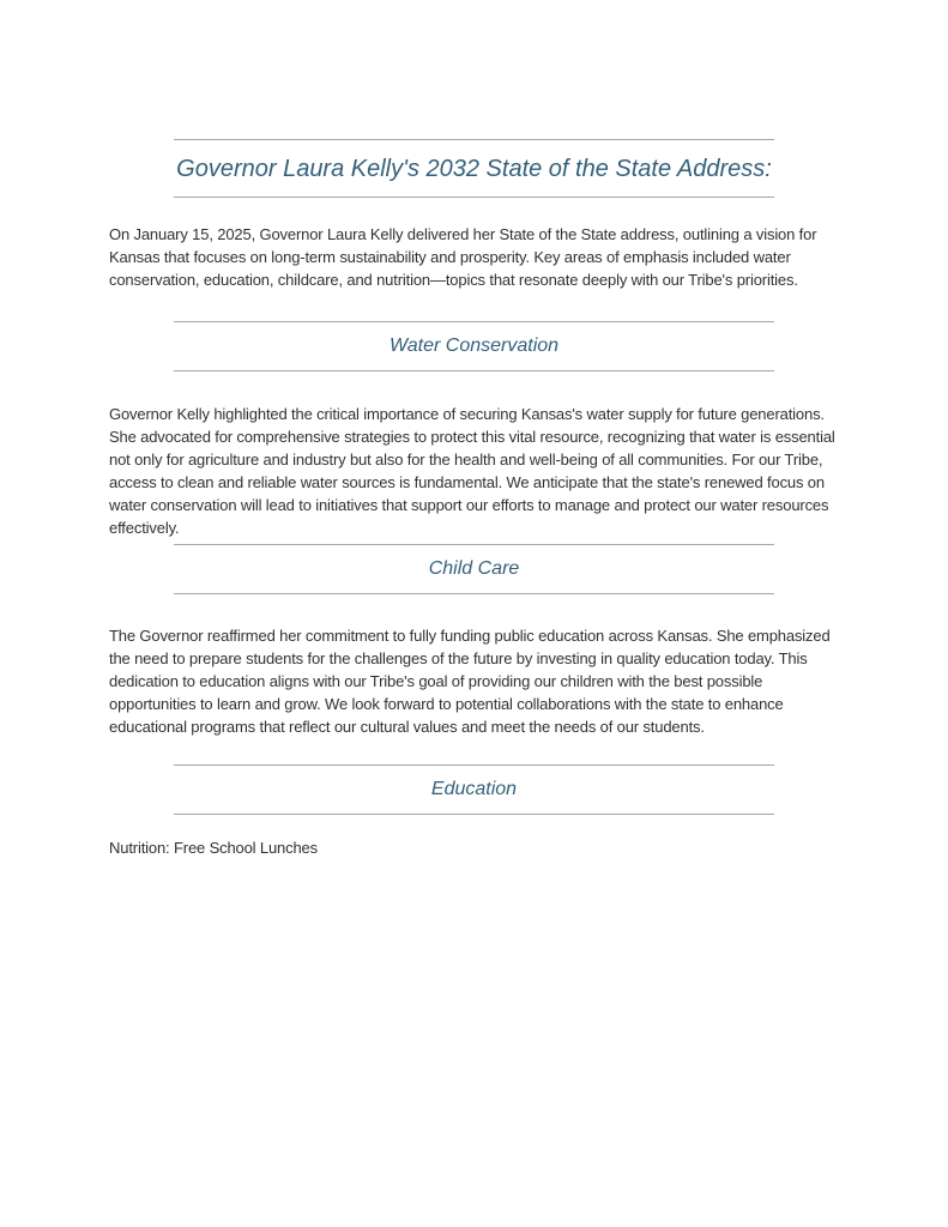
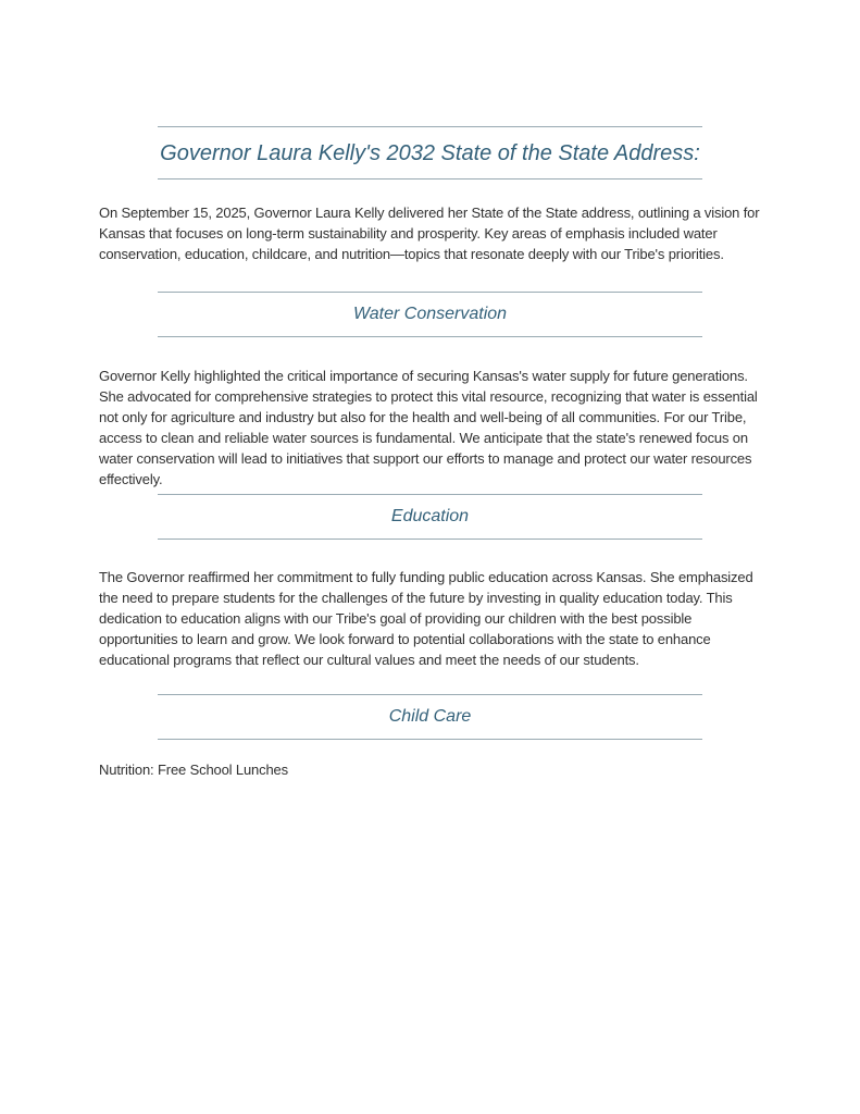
  Governor Laura Kelly's 2032 State of the State Address:
- On January 15, 2025, Governor Laura Kelly delivered her State of the State address, outlining a vision for Kansas that focuses on long-term sustainability and prosperity. Key areas of emphasis included water conservation, education, childcare, and nutrition—topics that resonate deeply with our Tribe's priorities.
+ On September 15, 2025, Governor Laura Kelly delivered her State of the State address, outlining a vision for Kansas that focuses on long-term sustainability and prosperity. Key areas of emphasis included water conservation, education, childcare, and nutrition—topics that resonate deeply with our Tribe's priorities.
  Water Conservation
  Governor Kelly highlighted the critical importance of securing Kansas's water supply for future generations. She advocated for comprehensive strategies to protect this vital resource, recognizing that water is essential not only for agriculture and industry but also for the health and well-being of all communities. For our Tribe, access to clean and reliable water sources is fundamental. We anticipate that the state's renewed focus on water conservation will lead to initiatives that support our efforts to manage and protect our water resources effectively.
- Child Care
+ Education
  The Governor reaffirmed her commitment to fully funding public education across Kansas. She emphasized the need to prepare students for the challenges of the future by investing in quality education today. This dedication to education aligns with our Tribe's goal of providing our children with the best possible opportunities to learn and grow. We look forward to potential collaborations with the state to enhance educational programs that reflect our cultural values and meet the needs of our students.
- Education
+ Child Care
  Nutrition: Free School Lunches
